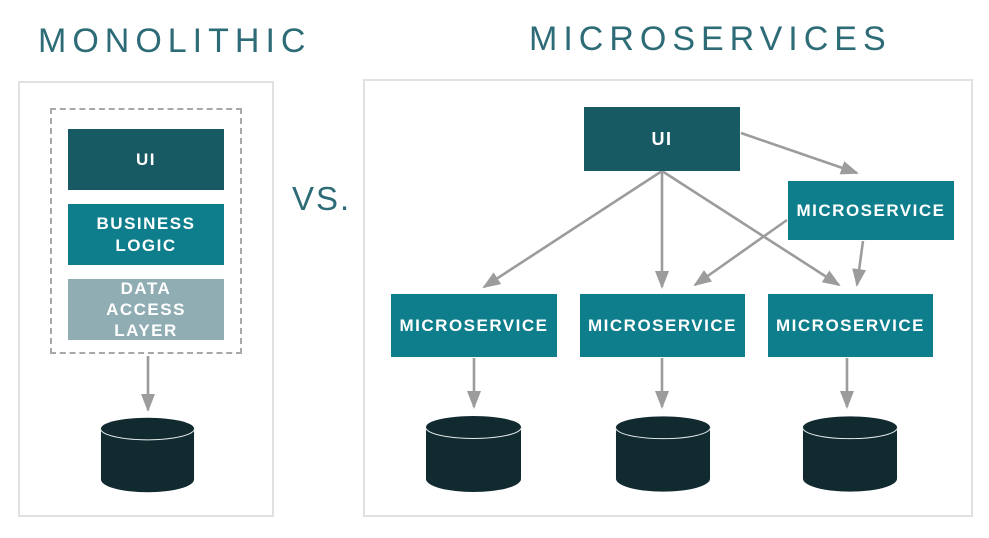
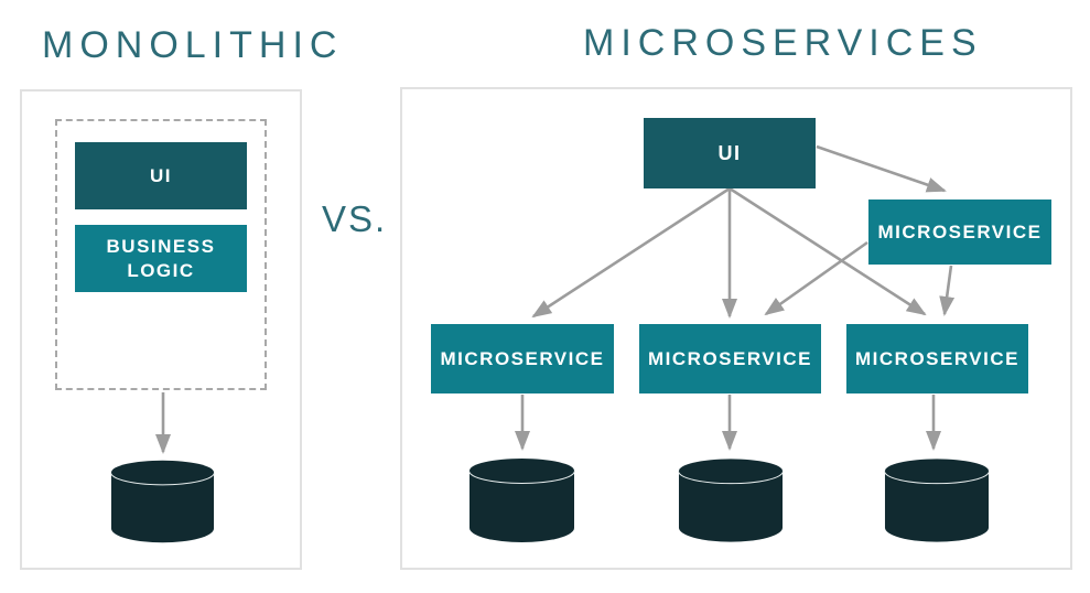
  MONOLITHIC
  MICROSERVICES
  VS.
  UI
  BUSINESS LOGIC
- DATA ACCESS LAYER
  UI
  MICROSERVICE
  MICROSERVICE
  MICROSERVICE
  MICROSERVICE
